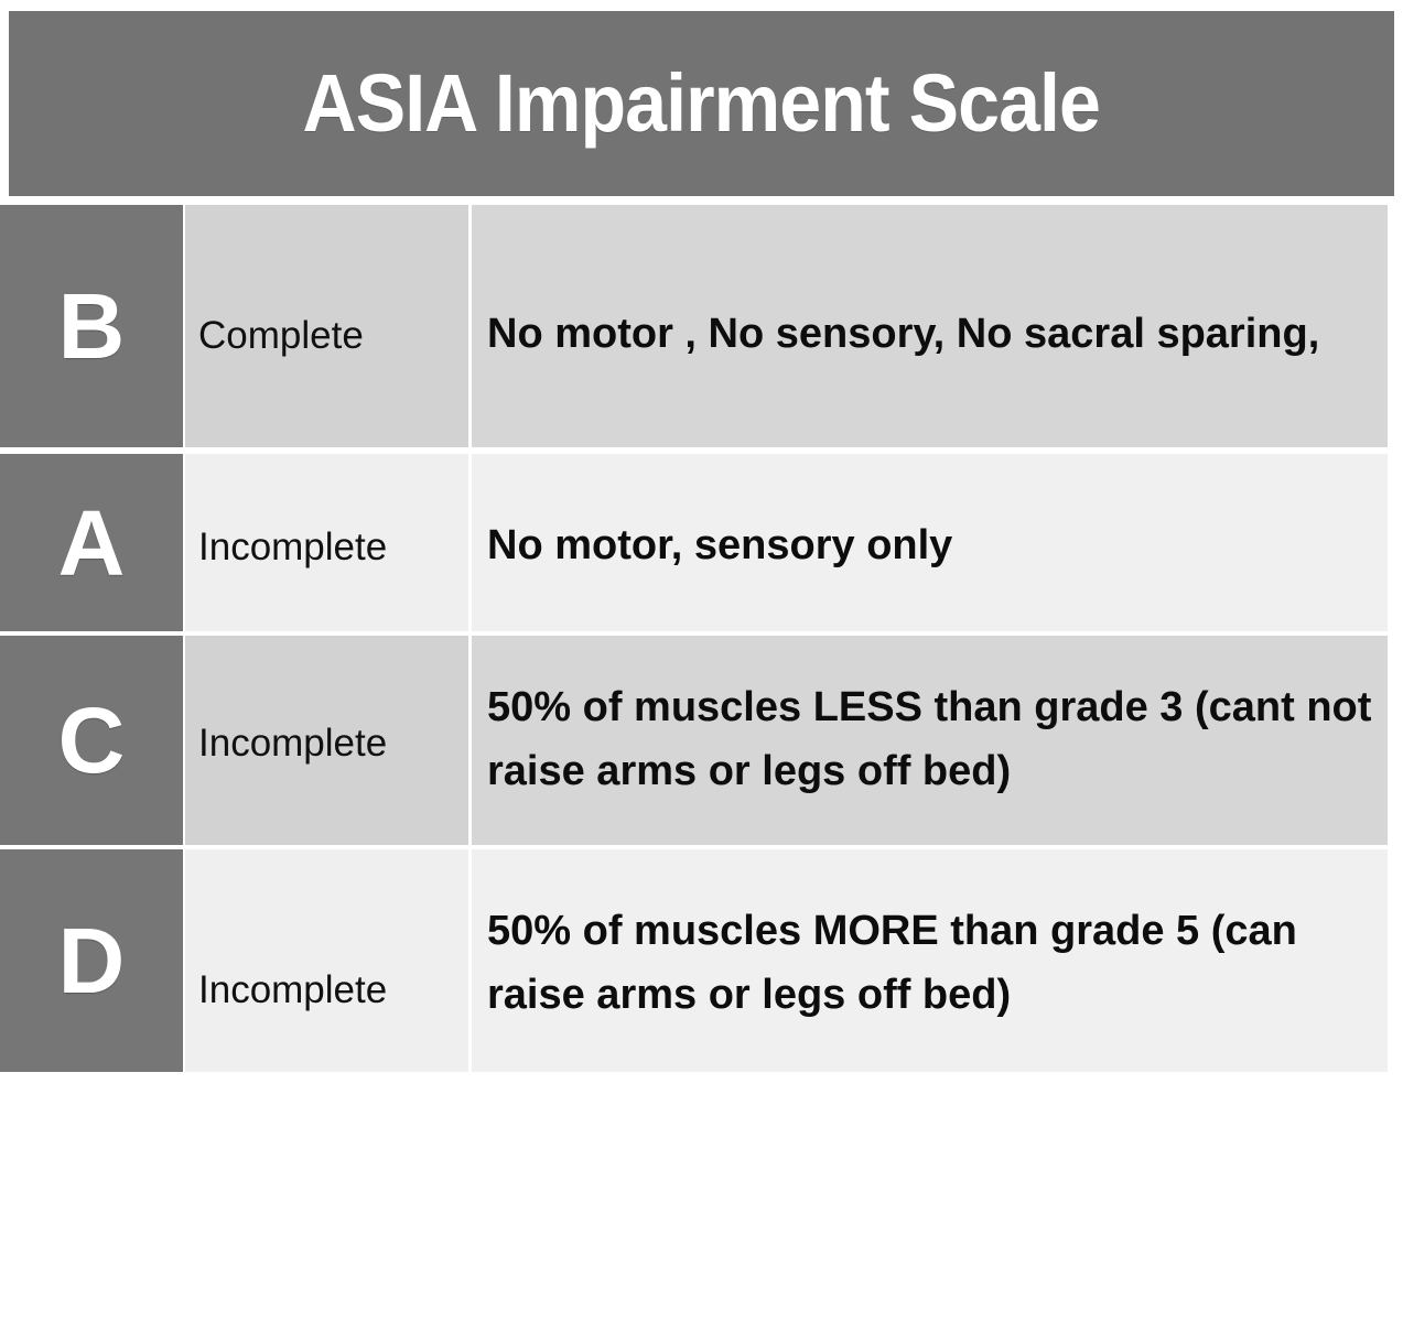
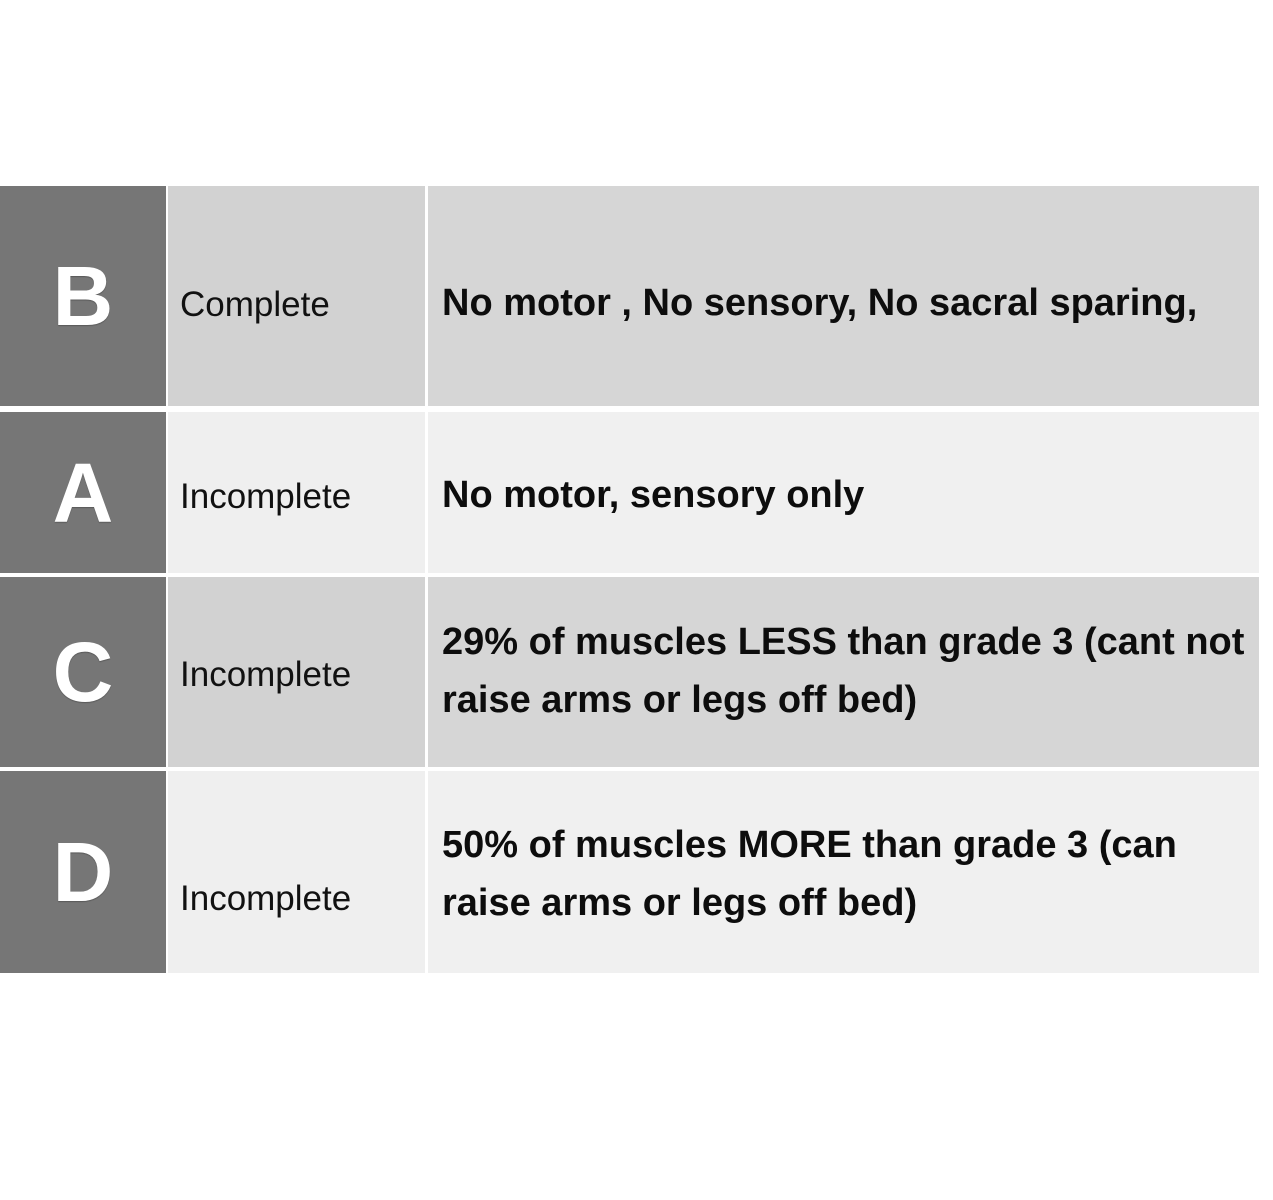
- ASIA Impairment Scale
  B
  Complete
  No motor , No sensory, No sacral sparing,
  A
  Incomplete
  No motor, sensory only
  C
  Incomplete
- 50% of muscles LESS than grade 3 (cant not raise arms or legs off bed)
+ 29% of muscles LESS than grade 3 (cant not raise arms or legs off bed)
  D
  Incomplete
- 50% of muscles MORE than grade 5 (can raise arms or legs off bed)
+ 50% of muscles MORE than grade 3 (can raise arms or legs off bed)
